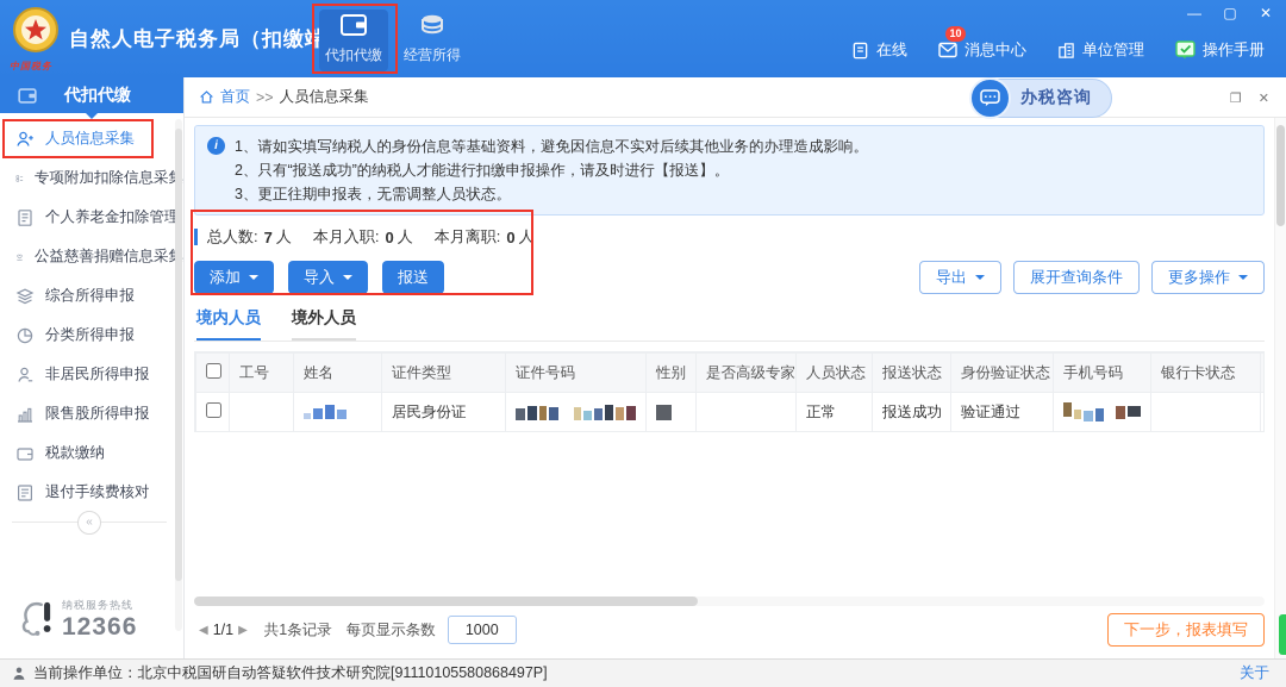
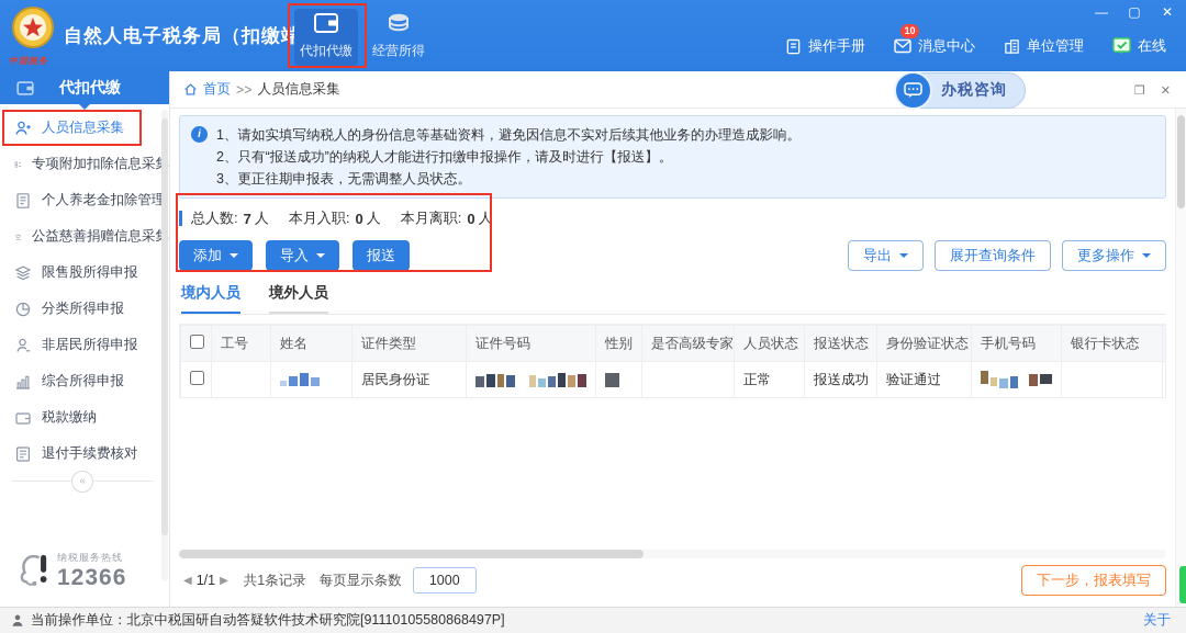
  中国税务
  自然人电子税务局（扣缴端
  代扣代缴
  经营所得
- 在线
+ 操作手册
  10
  消息中心
  单位管理
- 操作手册
+ 在线
  —
  ▢
  ✕
  代扣代缴
  人员信息采集
  专项附加扣除信息采
  个人养老金扣除管理
  公益慈善捐赠信息采
- 综合所得申报
+ 限售股所得申报
  分类所得申报
  非居民所得申报
- 限售股所得申报
+ 综合所得申报
  税款缴纳
  退付手续费核对
  «
  纳税服务热线
  12366
  首页
  >>
  人员信息采集
  办税咨询
  ❐
  ✕
  i
  1、请如实填写纳税人的身份信息等基础资料，避免因信息不实对后续其他业务的办理造成影响。
  2、只有“报送成功”的纳税人才能进行扣缴申报操作，请及时进行【报送】。
  3、更正往期申报表，无需调整人员状态。
  总人数:
  7
  人
  本月入职:
  0
  人
  本月离职:
  0
  人
  添加
  导入
  报送
  导出
  展开查询条件
  更多操作
  境内人员
  境外人员
  	工号	姓名	证件类型	证件号码	性别	是否高级专家	人员状态	报送状态	身份验证状态	手机号码	银行卡状态
  			居民身份证				正常	报送成功	验证通过
  ◀
  1/1
  ▶
  共1条记录
  每页显示条数
  1000
  下一步，报表填写
  当前操作单位：北京中税国研自动答疑软件技术研究院[91110105580868497P]
  关于
